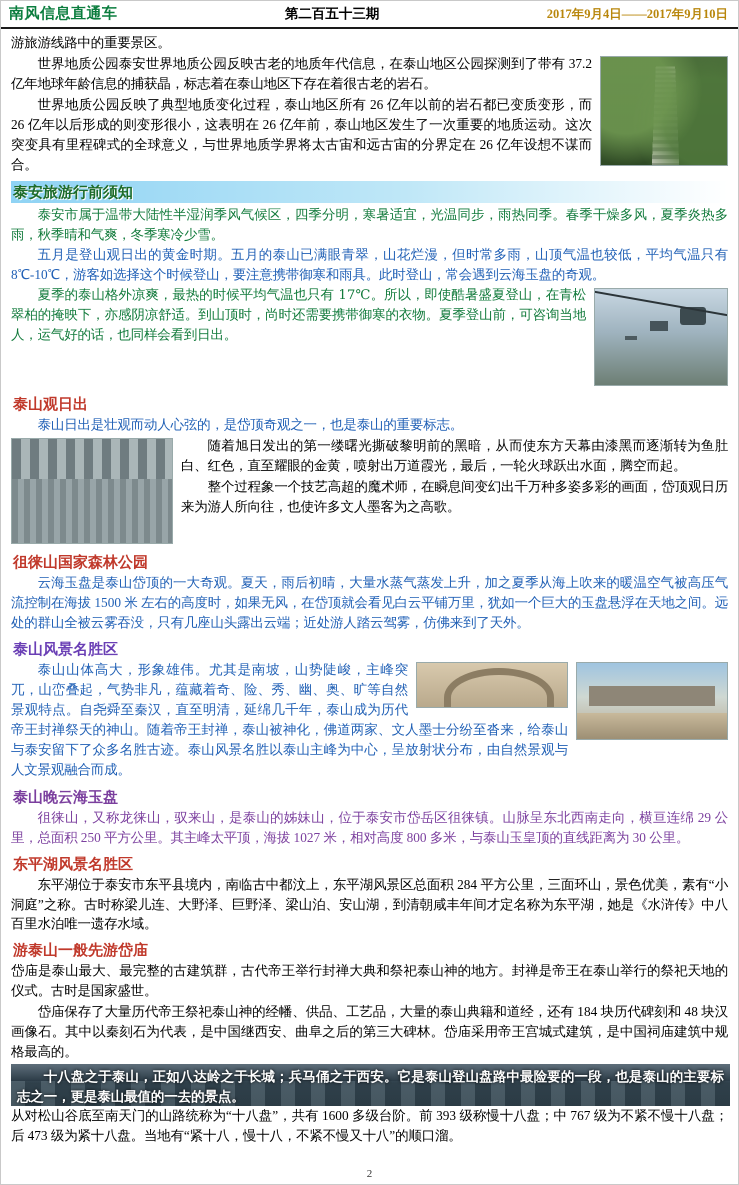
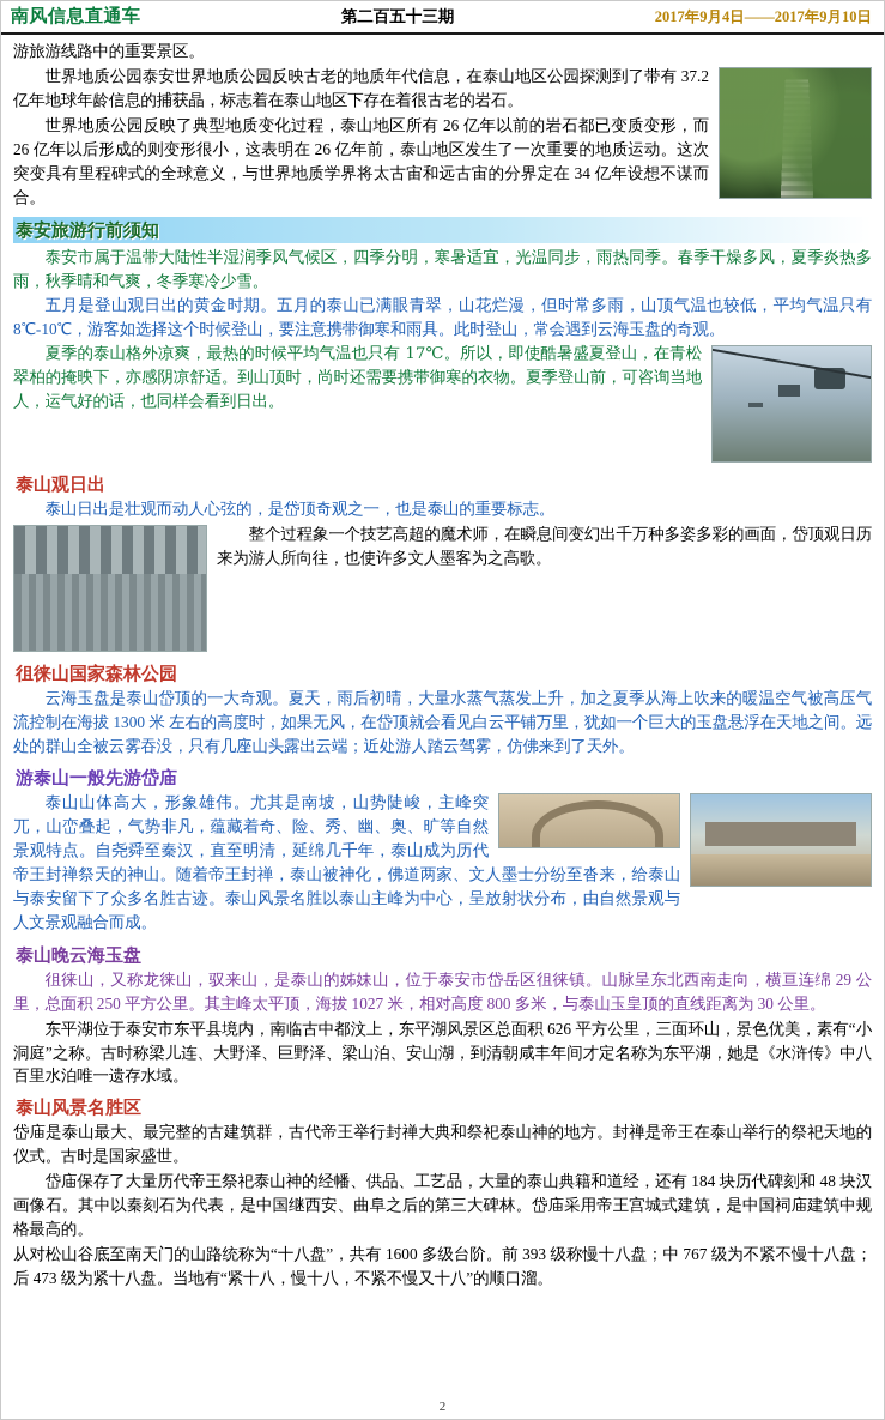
  南风信息直通车
  第二百五十三期
  2017年9月4日——2017年9月10日
  游旅游线路中的重要景区。
  世界地质公园泰安世界地质公园反映古老的地质年代信息，在泰山地区公园探测到了带有 37.2 亿年地球年龄信息的捕获晶，标志着在泰山地区下存在着很古老的岩石。
- 世界地质公园反映了典型地质变化过程，泰山地区所有 26 亿年以前的岩石都已变质变形，而 26 亿年以后形成的则变形很小，这表明在 26 亿年前，泰山地区发生了一次重要的地质运动。这次突变具有里程碑式的全球意义，与世界地质学界将太古宙和远古宙的分界定在 26 亿年设想不谋而合。
+ 世界地质公园反映了典型地质变化过程，泰山地区所有 26 亿年以前的岩石都已变质变形，而 26 亿年以后形成的则变形很小，这表明在 26 亿年前，泰山地区发生了一次重要的地质运动。这次突变具有里程碑式的全球意义，与世界地质学界将太古宙和远古宙的分界定在 34 亿年设想不谋而合。
  泰安旅游行前须知
  泰安市属于温带大陆性半湿润季风气候区，四季分明，寒暑适宜，光温同步，雨热同季。春季干燥多风，夏季炎热多雨，秋季晴和气爽，冬季寒冷少雪。
  五月是登山观日出的黄金时期。五月的泰山已满眼青翠，山花烂漫，但时常多雨，山顶气温也较低，平均气温只有 8℃-10℃，游客如选择这个时候登山，要注意携带御寒和雨具。此时登山，常会遇到云海玉盘的奇观。
  夏季的泰山格外凉爽，最热的时候平均气温也只有 17℃。所以，即使酷暑盛夏登山，在青松翠柏的掩映下，亦感阴凉舒适。到山顶时，尚时还需要携带御寒的衣物。夏季登山前，可咨询当地人，运气好的话，也同样会看到日出。
  泰山观日出
  泰山日出是壮观而动人心弦的，是岱顶奇观之一，也是泰山的重要标志。
- 随着旭日发出的第一缕曙光撕破黎明前的黑暗，从而使东方天幕由漆黑而逐渐转为鱼肚白、红色，直至耀眼的金黄，喷射出万道霞光，最后，一轮火球跃出水面，腾空而起。
  整个过程象一个技艺高超的魔术师，在瞬息间变幻出千万种多姿多彩的画面，岱顶观日历来为游人所向往，也使许多文人墨客为之高歌。
  徂徕山国家森林公园
- 云海玉盘是泰山岱顶的一大奇观。夏天，雨后初晴，大量水蒸气蒸发上升，加之夏季从海上吹来的暖温空气被高压气流控制在海拔 1500 米 左右的高度时，如果无风，在岱顶就会看见白云平铺万里，犹如一个巨大的玉盘悬浮在天地之间。远处的群山全被云雾吞没，只有几座山头露出云端；近处游人踏云驾雾，仿佛来到了天外。
+ 云海玉盘是泰山岱顶的一大奇观。夏天，雨后初晴，大量水蒸气蒸发上升，加之夏季从海上吹来的暖温空气被高压气流控制在海拔 1300 米 左右的高度时，如果无风，在岱顶就会看见白云平铺万里，犹如一个巨大的玉盘悬浮在天地之间。远处的群山全被云雾吞没，只有几座山头露出云端；近处游人踏云驾雾，仿佛来到了天外。
- 泰山风景名胜区
+ 游泰山一般先游岱庙
  泰山山体高大，形象雄伟。尤其是南坡，山势陡峻，主峰突兀，山峦叠起，气势非凡，蕴藏着奇、险、秀、幽、奥、旷等自然景观特点。自尧舜至秦汉，直至明清，延绵几千年，泰山成为历代帝王封禅祭天的神山。随着帝王封禅，泰山被神化，佛道两家、文人墨士分纷至沓来，给泰山与泰安留下了众多名胜古迹。泰山风景名胜以泰山主峰为中心，呈放射状分布，由自然景观与人文景观融合而成。
  泰山晚云海玉盘
  徂徕山，又称龙徕山，驭来山，是泰山的姊妹山，位于泰安市岱岳区徂徕镇。山脉呈东北西南走向，横亘连绵 29 公里，总面积 250 平方公里。其主峰太平顶，海拔 1027 米，相对高度 800 多米，与泰山玉皇顶的直线距离为 30 公里。
- 东平湖风景名胜区
- 东平湖位于泰安市东平县境内，南临古中都汶上，东平湖风景区总面积 284 平方公里，三面环山，景色优美，素有“小洞庭”之称。古时称梁儿连、大野泽、巨野泽、梁山泊、安山湖，到清朝咸丰年间才定名称为东平湖，她是《水浒传》中八百里水泊唯一遗存水域。
+ 东平湖位于泰安市东平县境内，南临古中都汶上，东平湖风景区总面积 626 平方公里，三面环山，景色优美，素有“小洞庭”之称。古时称梁儿连、大野泽、巨野泽、梁山泊、安山湖，到清朝咸丰年间才定名称为东平湖，她是《水浒传》中八百里水泊唯一遗存水域。
- 游泰山一般先游岱庙
+ 泰山风景名胜区
  岱庙是泰山最大、最完整的古建筑群，古代帝王举行封禅大典和祭祀泰山神的地方。封禅是帝王在泰山举行的祭祀天地的仪式。古时是国家盛世。
  岱庙保存了大量历代帝王祭祀泰山神的经幡、供品、工艺品，大量的泰山典籍和道经，还有 184 块历代碑刻和 48 块汉画像石。其中以秦刻石为代表，是中国继西安、曲阜之后的第三大碑林。岱庙采用帝王宫城式建筑，是中国祠庙建筑中规格最高的。
- 十八盘之于泰山，正如八达岭之于长城；兵马俑之于西安。它是泰山登山盘路中最险要的一段，也是泰山的主要标志之一，更是泰山最值的一去的景点。
  从对松山谷底至南天门的山路统称为“十八盘”，共有 1600 多级台阶。前 393 级称慢十八盘；中 767 级为不紧不慢十八盘；后 473 级为紧十八盘。当地有“紧十八，慢十八，不紧不慢又十八”的顺口溜。
  2
